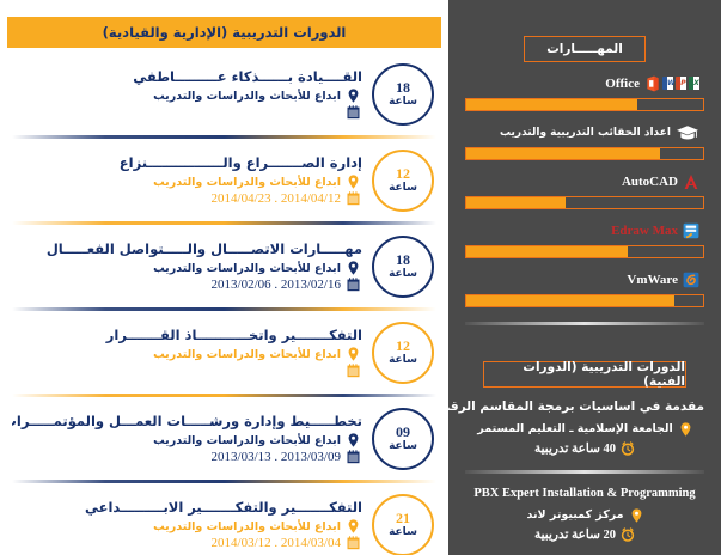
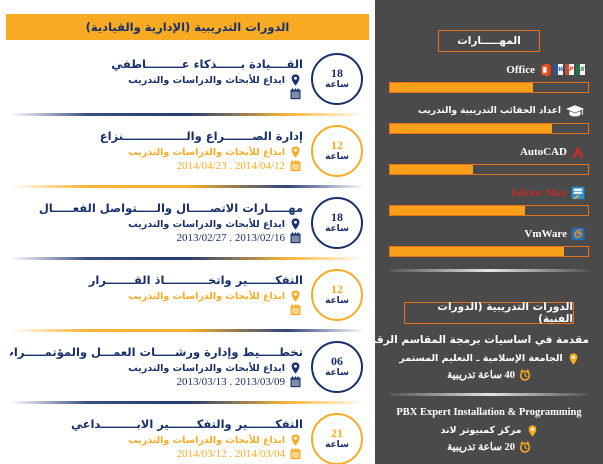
  الدورات التدريبية (الإدارية والقيادية)
  18
  ساعة
  القــــيادة بــــــذكاء عـــــــــاطفي
  ابداع للأبحاث والدراسات والتدريب
  12
  ساعة
  إدارة الصـــــــراع والــــــــــــــــنزاع
  ابداع للأبحاث والدراسات والتدريب
  2014/04/23 . 2014/04/12
  18
  ساعة
  مهـــــارات الاتصـــــال والـــــتواصل الفعـــــال
  ابداع للأبحاث والدراسات والتدريب
- 2013/02/06 . 2013/02/16
+ 2013/02/27 . 2013/02/16
  12
  ساعة
  التفكـــــــير واتخـــــــــــاذ القـــــــرار
  ابداع للأبحاث والدراسات والتدريب
- 09
+ 06
  ساعة
  تخطـــــيط وإدارة ورشـــــات العمـــل والمؤتمـــــرا
  ابداع للأبحاث والدراسات والتدريب
  2013/03/13 . 2013/03/09
  21
  ساعة
  التفكـــــــير والتفكـــــــير الابـــــــــداعي
  ابداع للأبحاث والدراسات والتدريب
  2014/03/12 . 2014/03/04
  المهـــــارات
  Office
  اعداد الحقائب التدريبية والتدريب
  AutoCAD
  Edraw Max
  VmWare
  الدورات التدريبية (الدورات الفنية)
  مقدمة في اساسيات برمجة المقاسم الرقم
  الجامعة الإسلامية ـ التعليم المستمر
  40 ساعة تدريبية
  PBX Expert Installation & Programming
  مركز كمبيوتر لاند
  20 ساعة تدريبية
